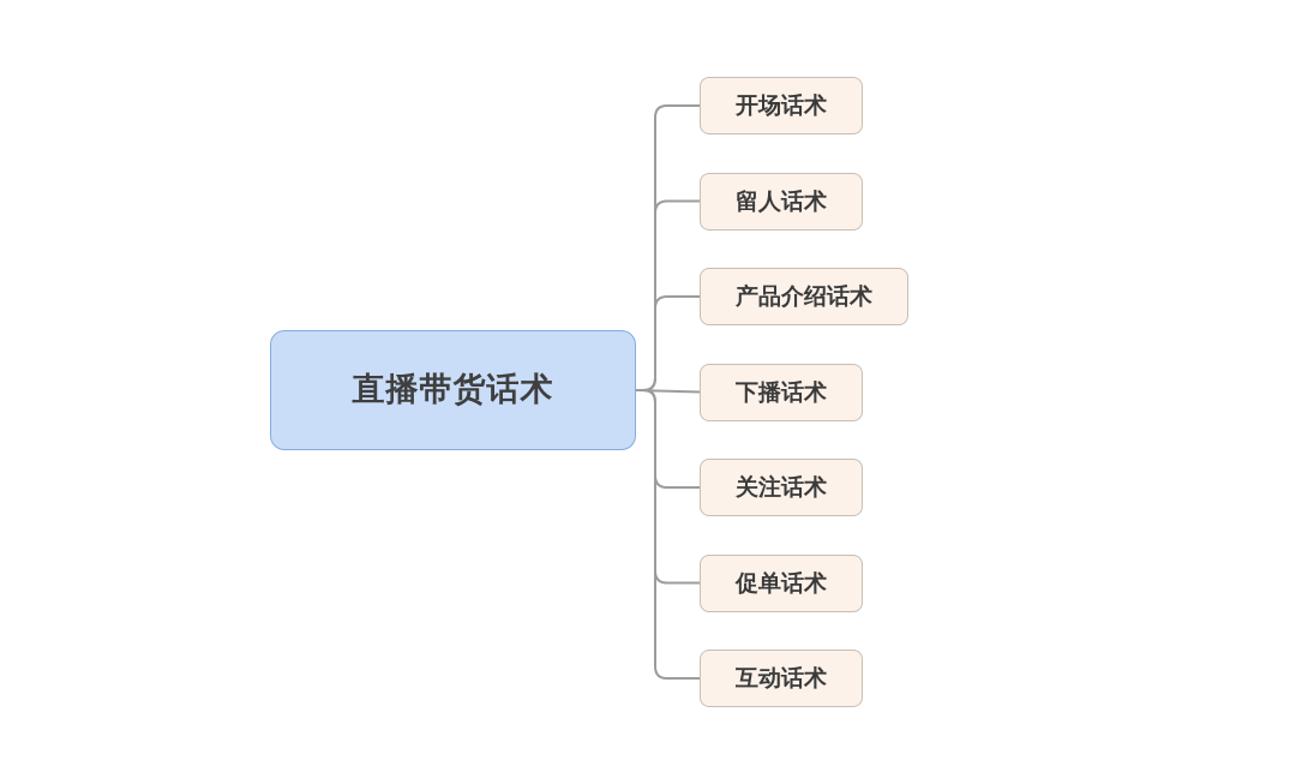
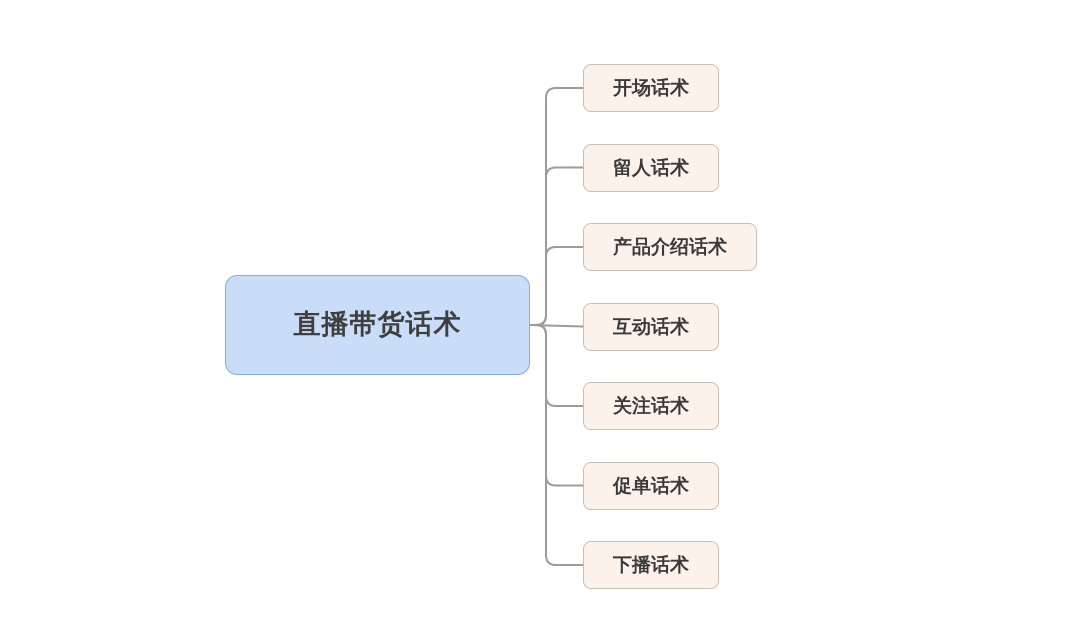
  直播带货话术
  开场话术
  留人话术
  产品介绍话术
- 下播话术
+ 互动话术
  关注话术
  促单话术
- 互动话术
+ 下播话术
